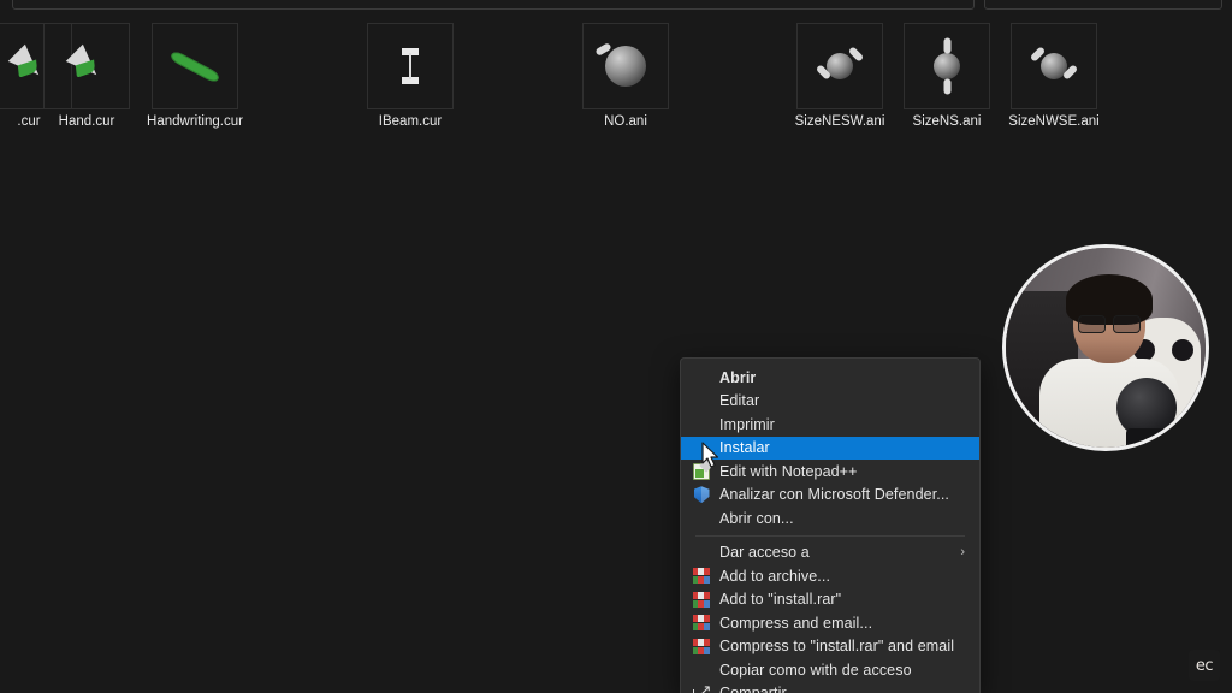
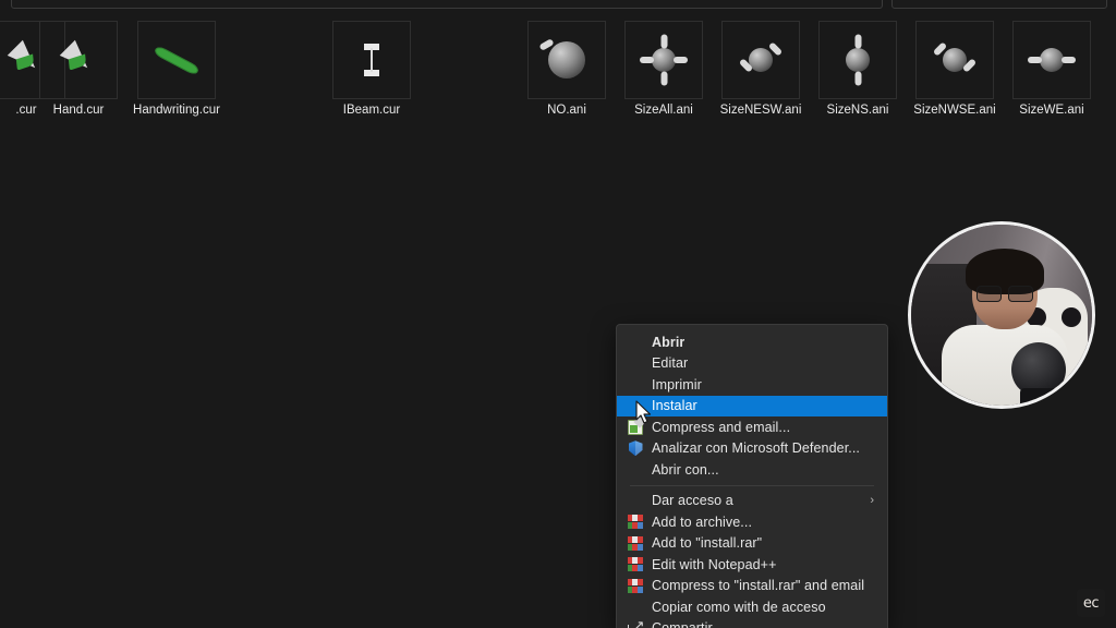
  .cur
  Hand.cur
  Handwriting.cur
  IBeam.cur
  NO.ani
+ SizeAll.ani
  SizeNESW.ani
  SizeNS.ani
  SizeNWSE.ani
+ SizeWE.ani
  Abrir
  Editar
  Imprimir
  Instalar
- Edit with Notepad++
+ Compress and email...
  Analizar con Microsoft Defender...
  Abrir con...
  Dar acceso a
  ›
  Add to archive...
  Add to "install.rar"
- Compress and email...
+ Edit with Notepad++
  Compress to "install.rar" and email
  Copiar como with de acceso
  ec
